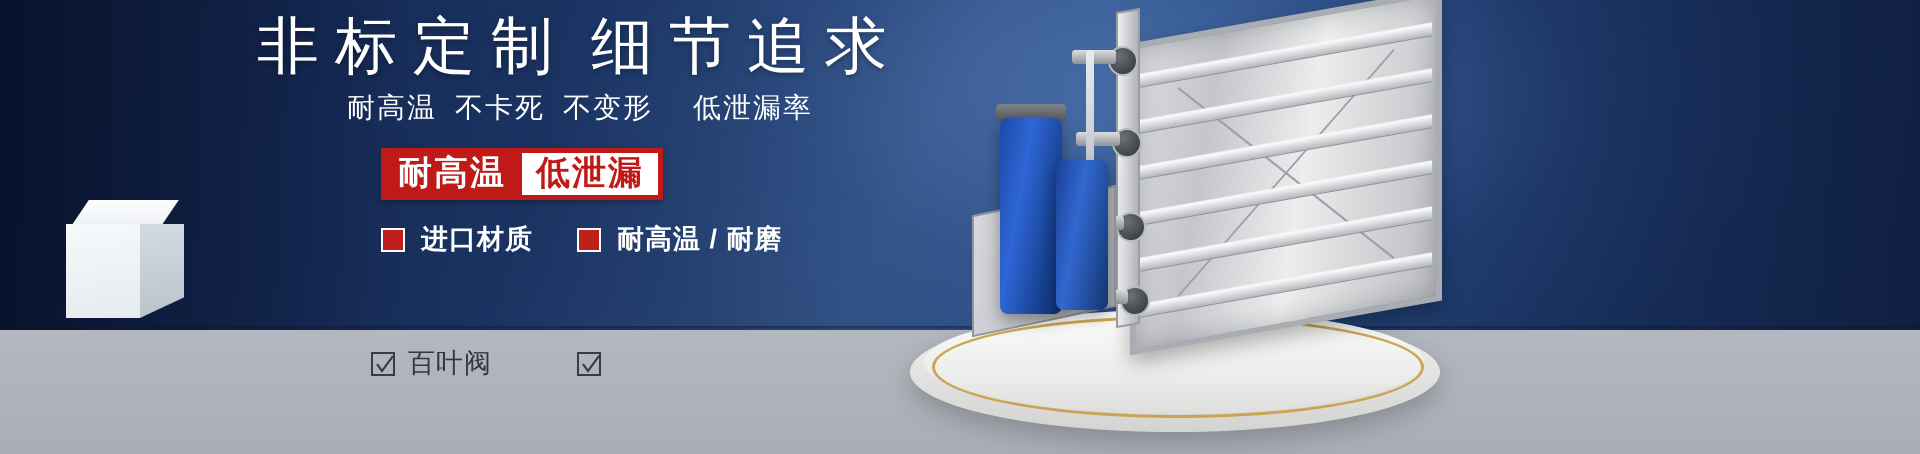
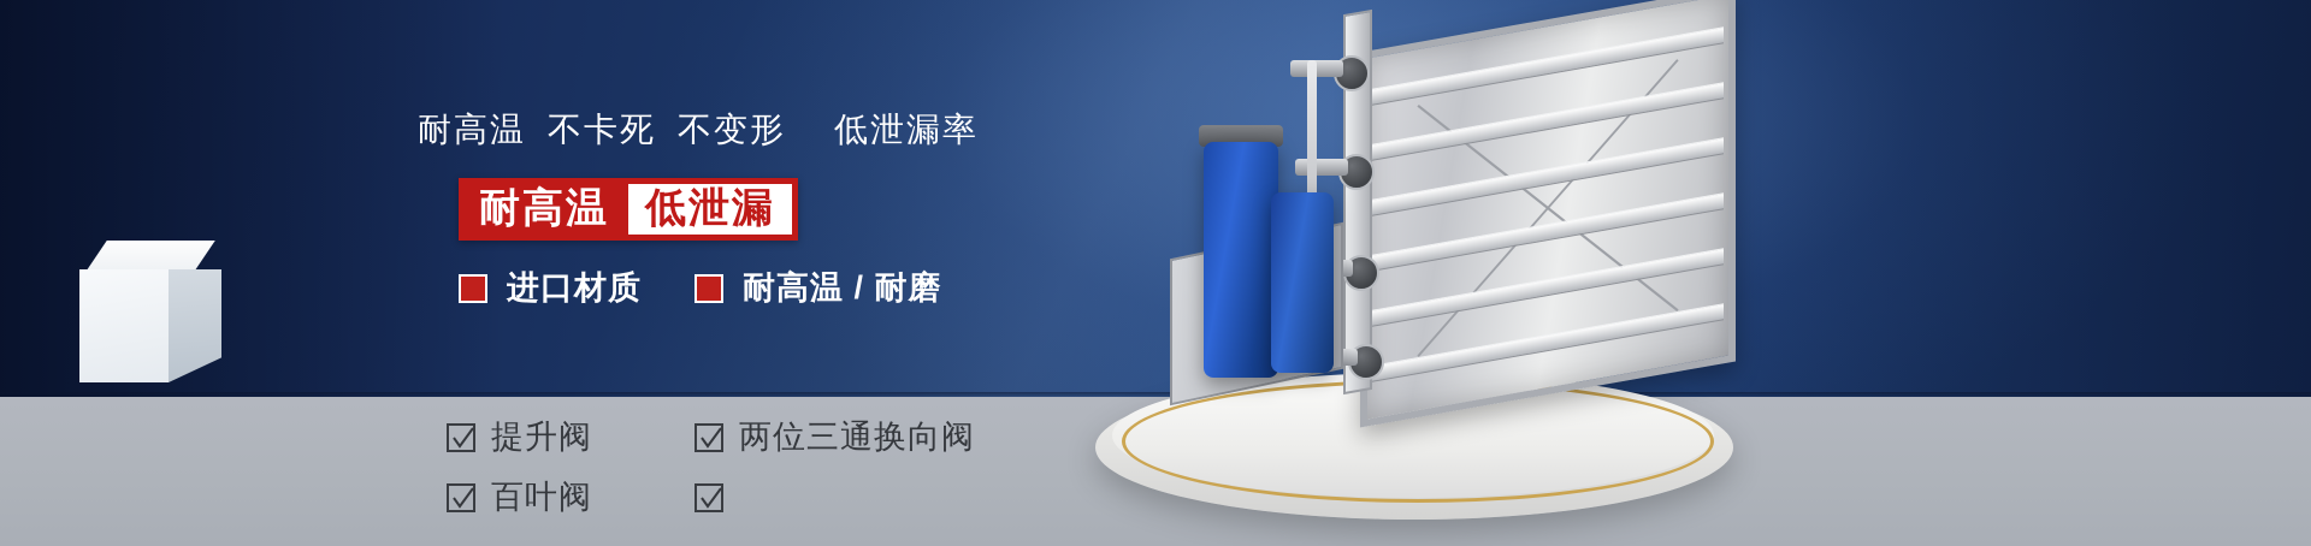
- 非标定制 细节追求
  耐高温 不卡死 不变形 低泄漏率
  耐高温
  低泄漏
  进口材质
  耐高温 / 耐磨
+ 提升阀
+ 两位三通换向阀
  百叶阀
